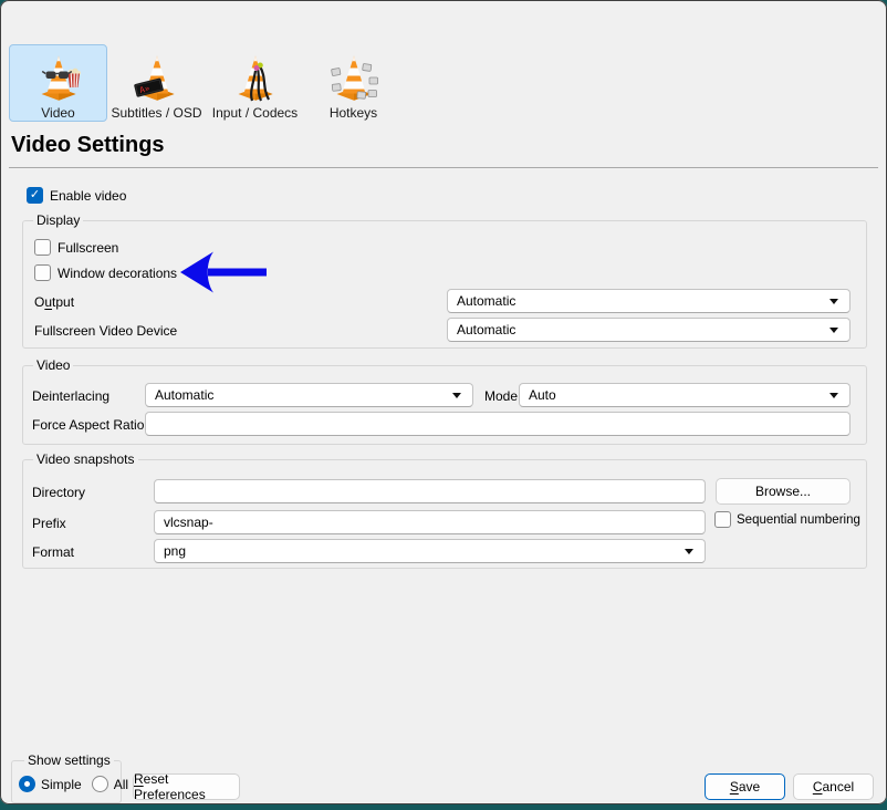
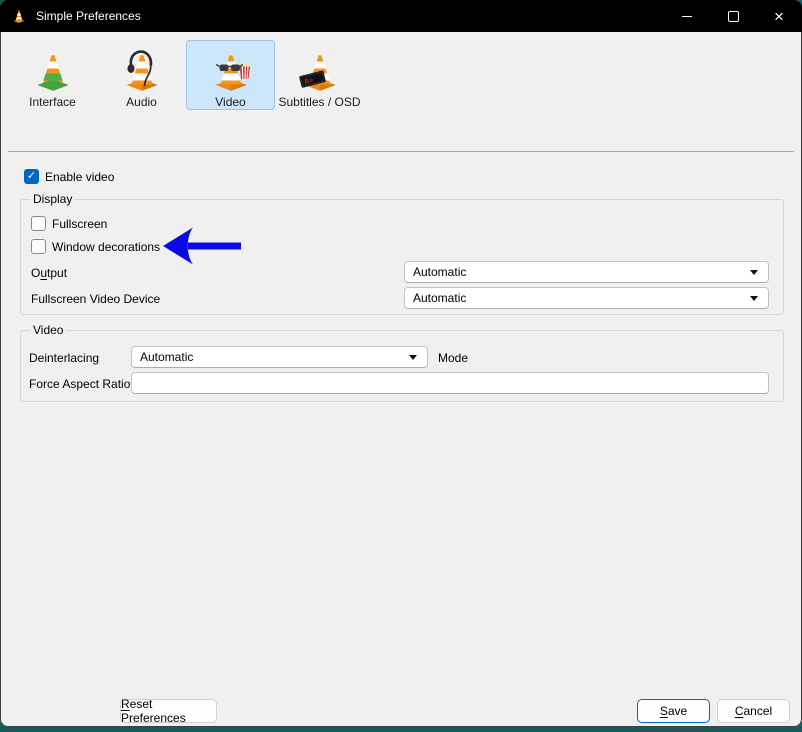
+ Simple Preferences
+ ×
+ Interface
+ Audio
  Video
  Subtitles / OSD
- Input / Codecs
- Hotkeys
- Video Settings
  Enable video
  Display
  Fullscreen
  Window decorations
  Output
  Automatic
  Fullscreen Video Device
  Automatic
  Video
  Deinterlacing
  Automatic
  Mode
- Auto
  Force Aspect Ratio
- Video snapshots
- Directory
- Browse...
- Prefix
- vlcsnap-
- Sequential numbering
- Format
- png
- Show settings
- Simple
- All
  Reset Preferences
  Save
  Cancel
